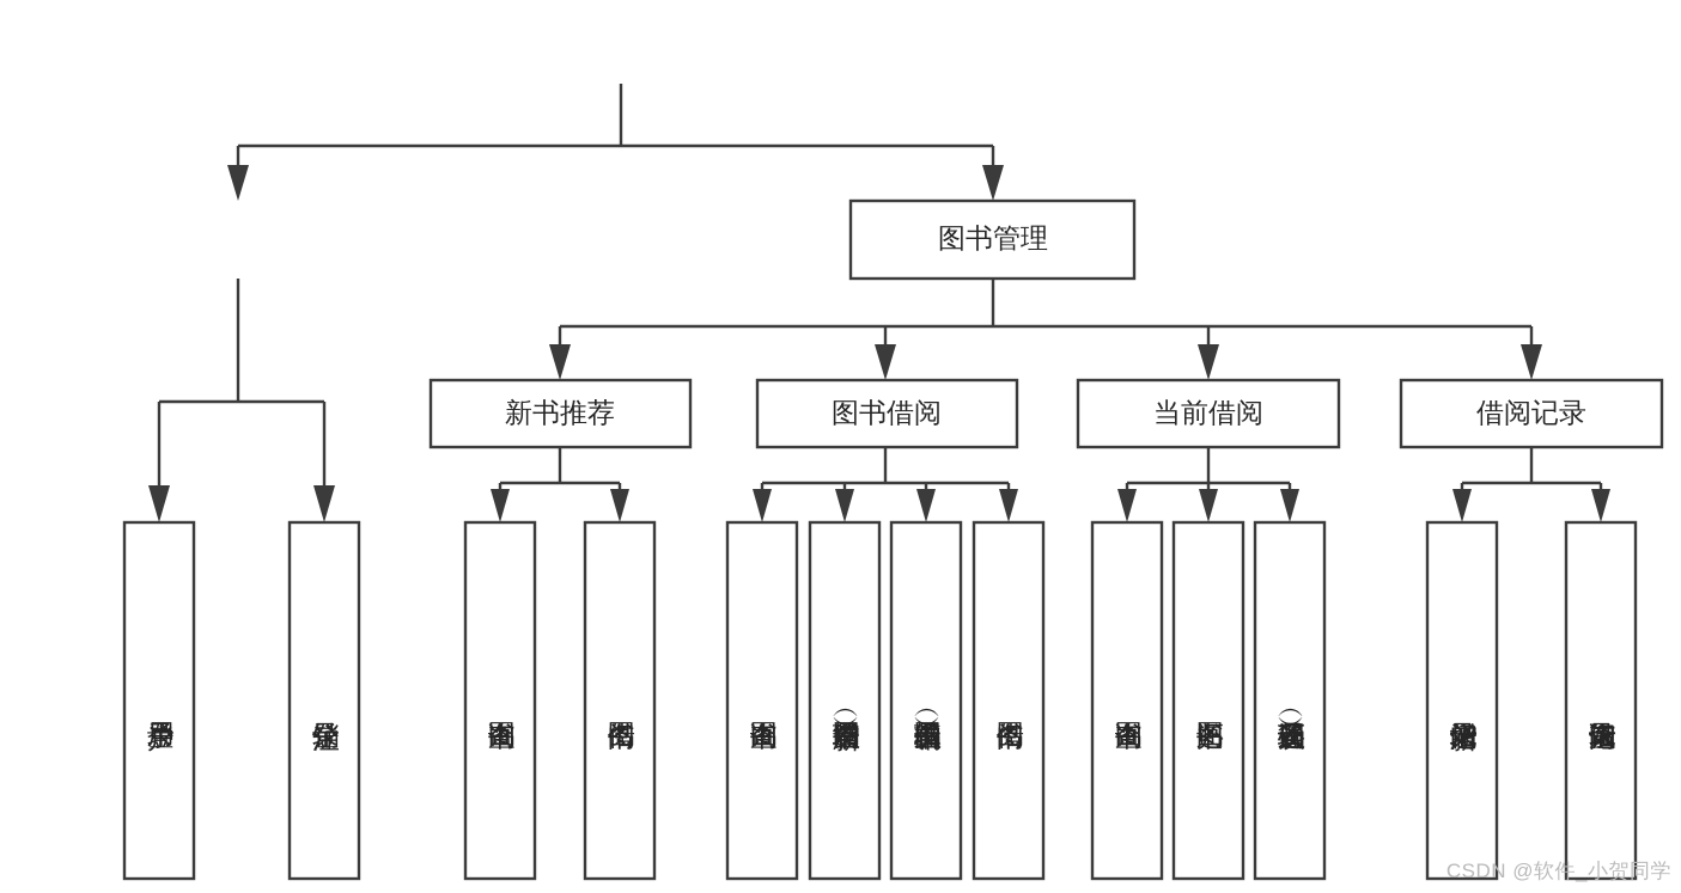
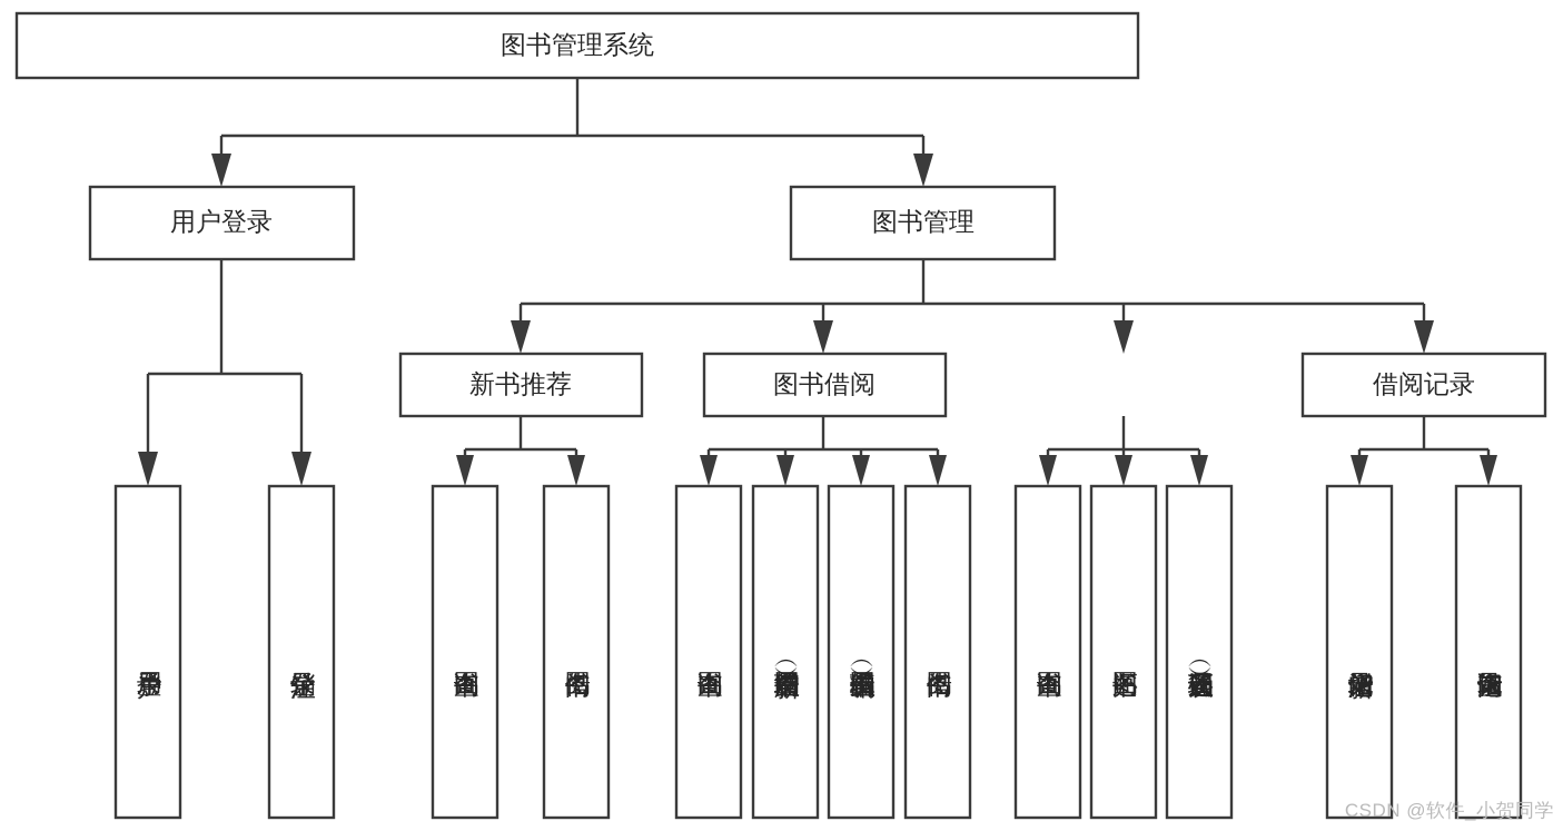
+ 图书管理系统
+ 用户登录
  图书管理
  新书推荐
  图书借阅
- 当前借阅
  借阅记录
  CSDN @软件_小贺同学
